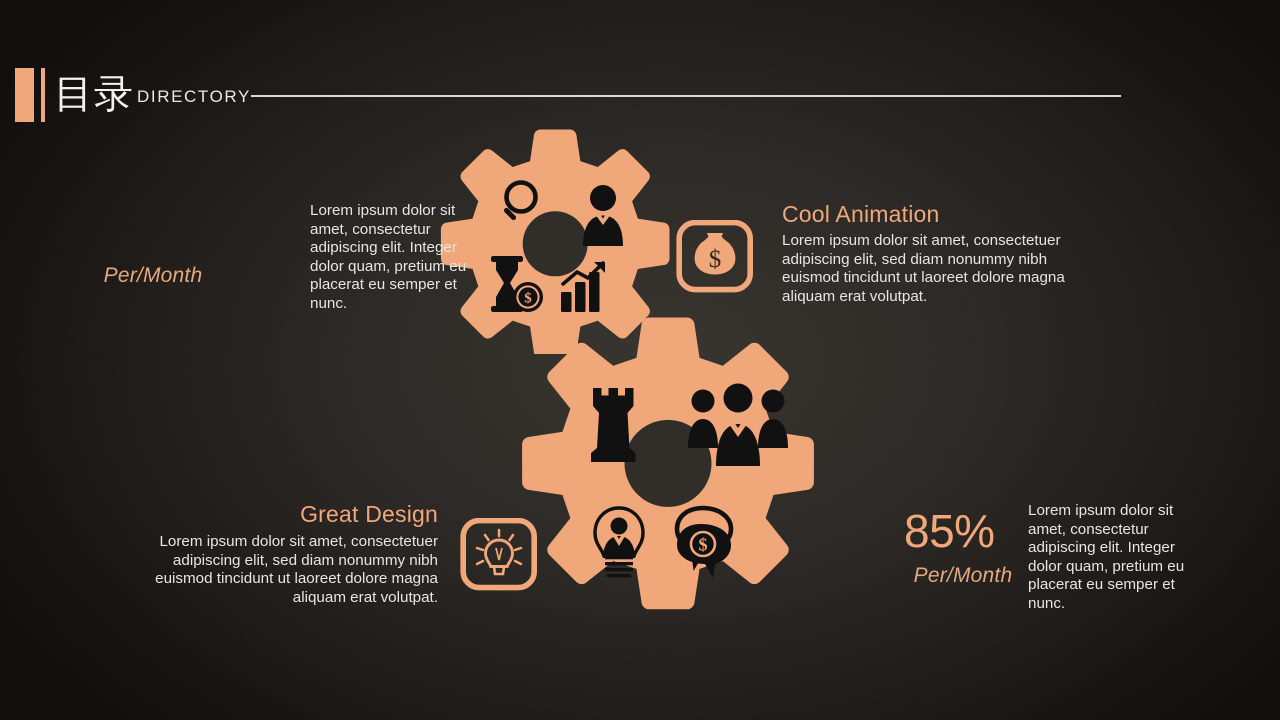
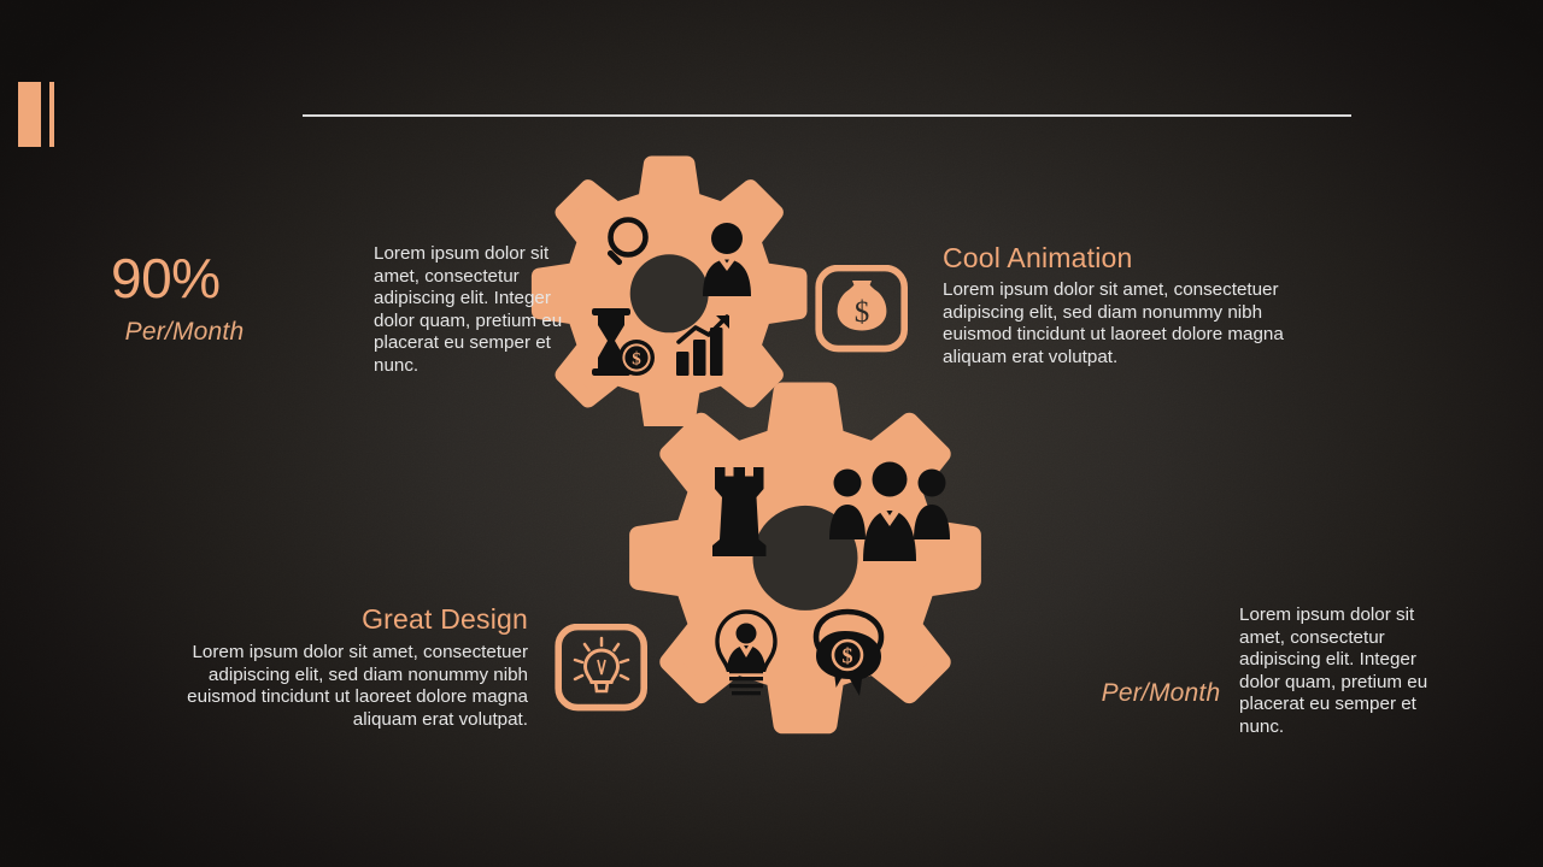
- 目录
- DIRECTORY
  $
  $
+ 90%
  Per/Month
  Lorem ipsum dolor sit amet, consectetur adipiscing elit. Integer dolor quam, pretium eu placerat eu semper et nunc.
  $
  Cool Animation
  Lorem ipsum dolor sit amet, consectetuer adipiscing elit, sed diam nonummy nibh euismod tincidunt ut laoreet dolore magna aliquam erat volutpat.
  Great Design
  Lorem ipsum dolor sit amet, consectetuer adipiscing elit, sed diam nonummy nibh euismod tincidunt ut laoreet dolore magna aliquam erat volutpat.
- 85%
  Per/Month
  Lorem ipsum dolor sit amet, consectetur adipiscing elit. Integer dolor quam, pretium eu placerat eu semper et nunc.
